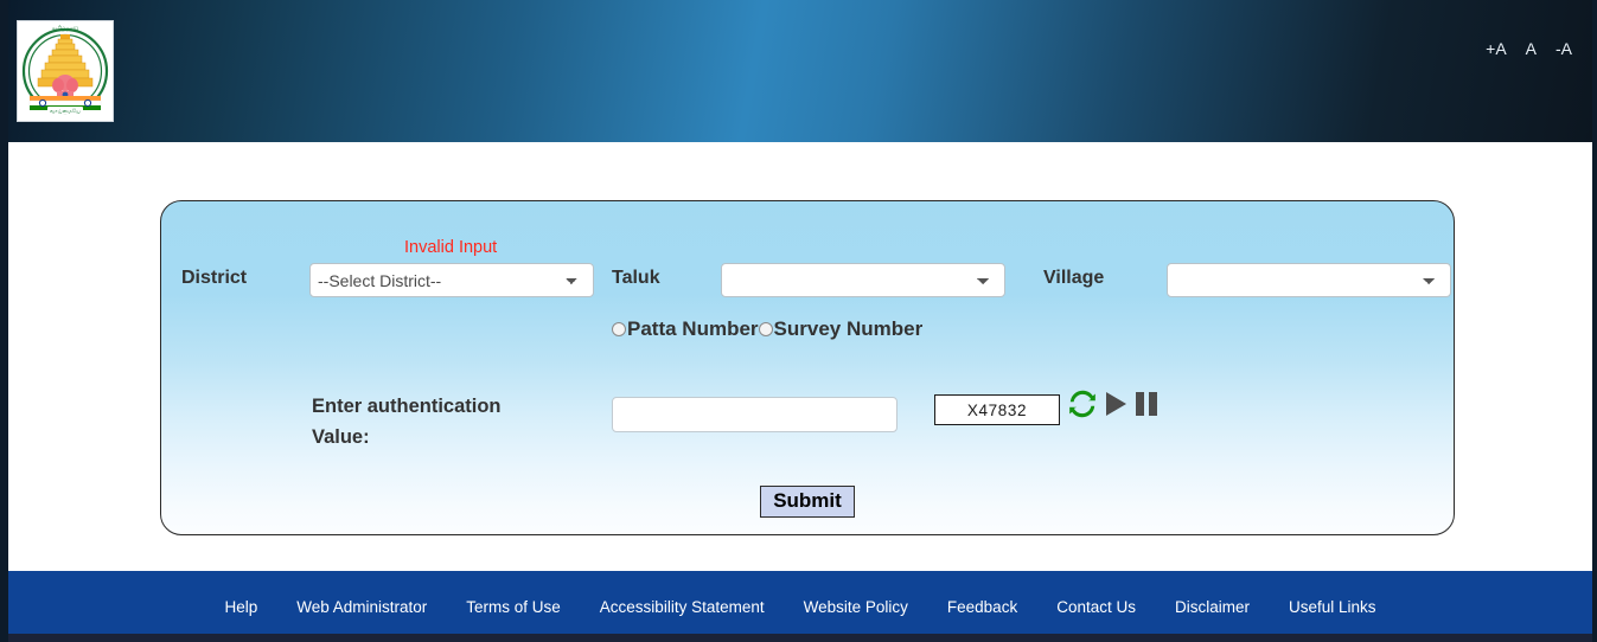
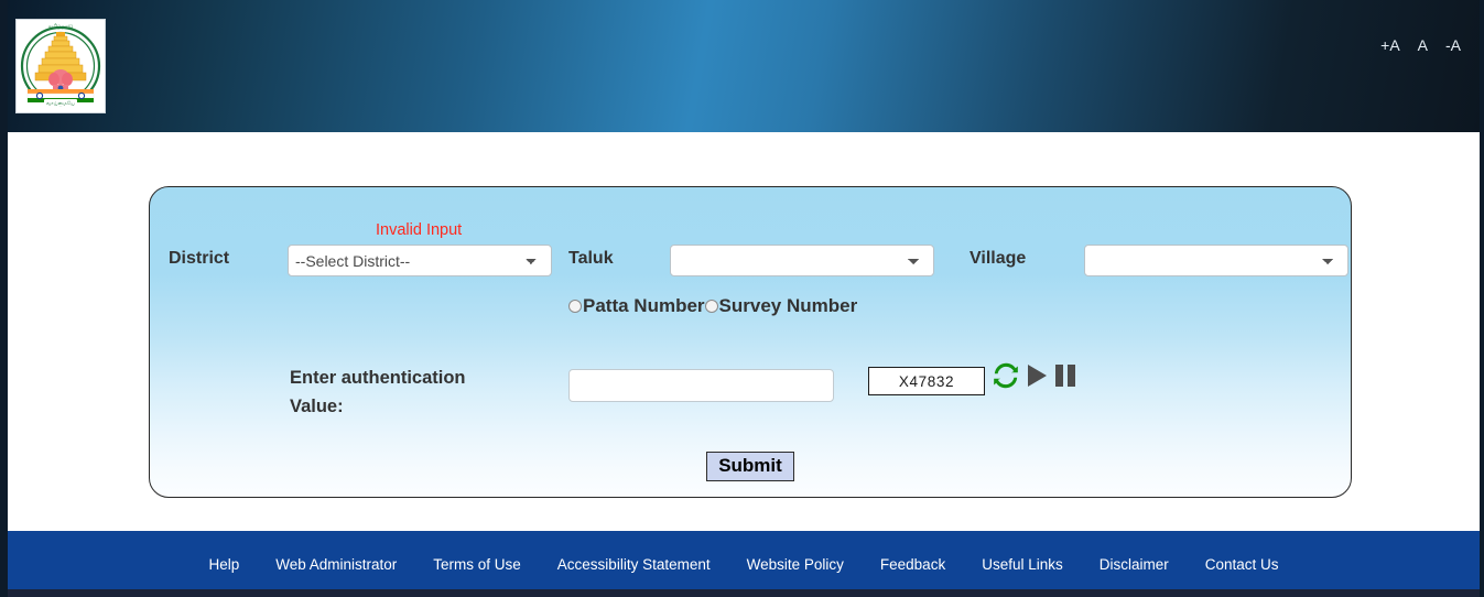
  +A
  A
  -A
  Invalid Input
  District
  --Select District--
  Taluk
  Village
  Patta Number
  Survey Number
  Enter authentication Value:
  X47832
  Submit
  Help
  Web Administrator
  Terms of Use
  Accessibility Statement
  Website Policy
  Feedback
- Contact Us
+ Useful Links
  Disclaimer
- Useful Links
+ Contact Us
